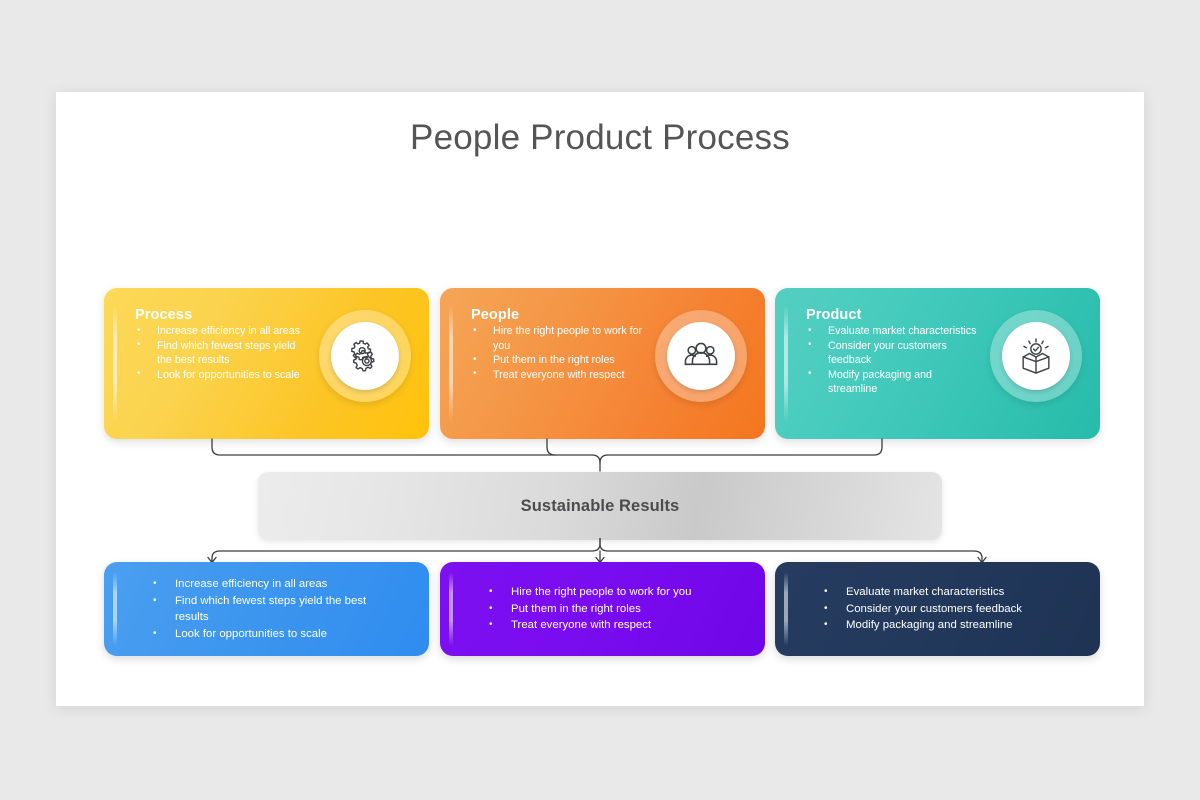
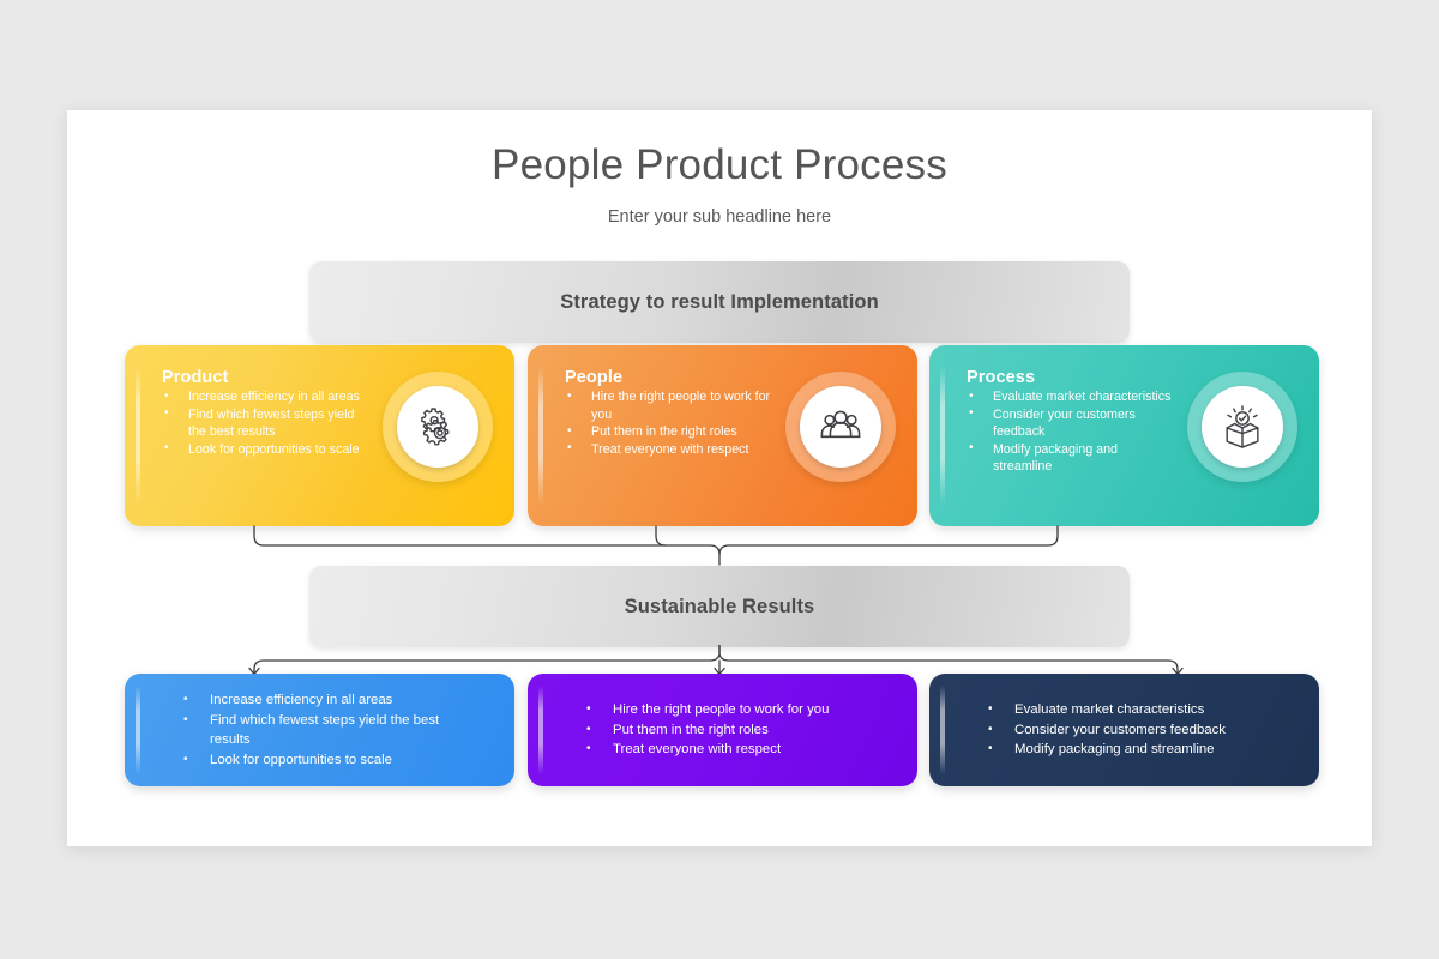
  People Product Process
+ Enter your sub headline here
+ Strategy to result Implementation
- Process
+ Product
  Increase efficiency in all areas
  Find which fewest steps yield the best results
  Look for opportunities to scale
  People
  Hire the right people to work for you
  Put them in the right roles
  Treat everyone with respect
- Product
+ Process
  Evaluate market characteristics
  Consider your customers feedback
  Modify packaging and streamline
  Sustainable Results
  Increase efficiency in all areas
  Find which fewest steps yield the best results
  Look for opportunities to scale
  Hire the right people to work for you
  Put them in the right roles
  Treat everyone with respect
  Evaluate market characteristics
  Consider your customers feedback
  Modify packaging and streamline
